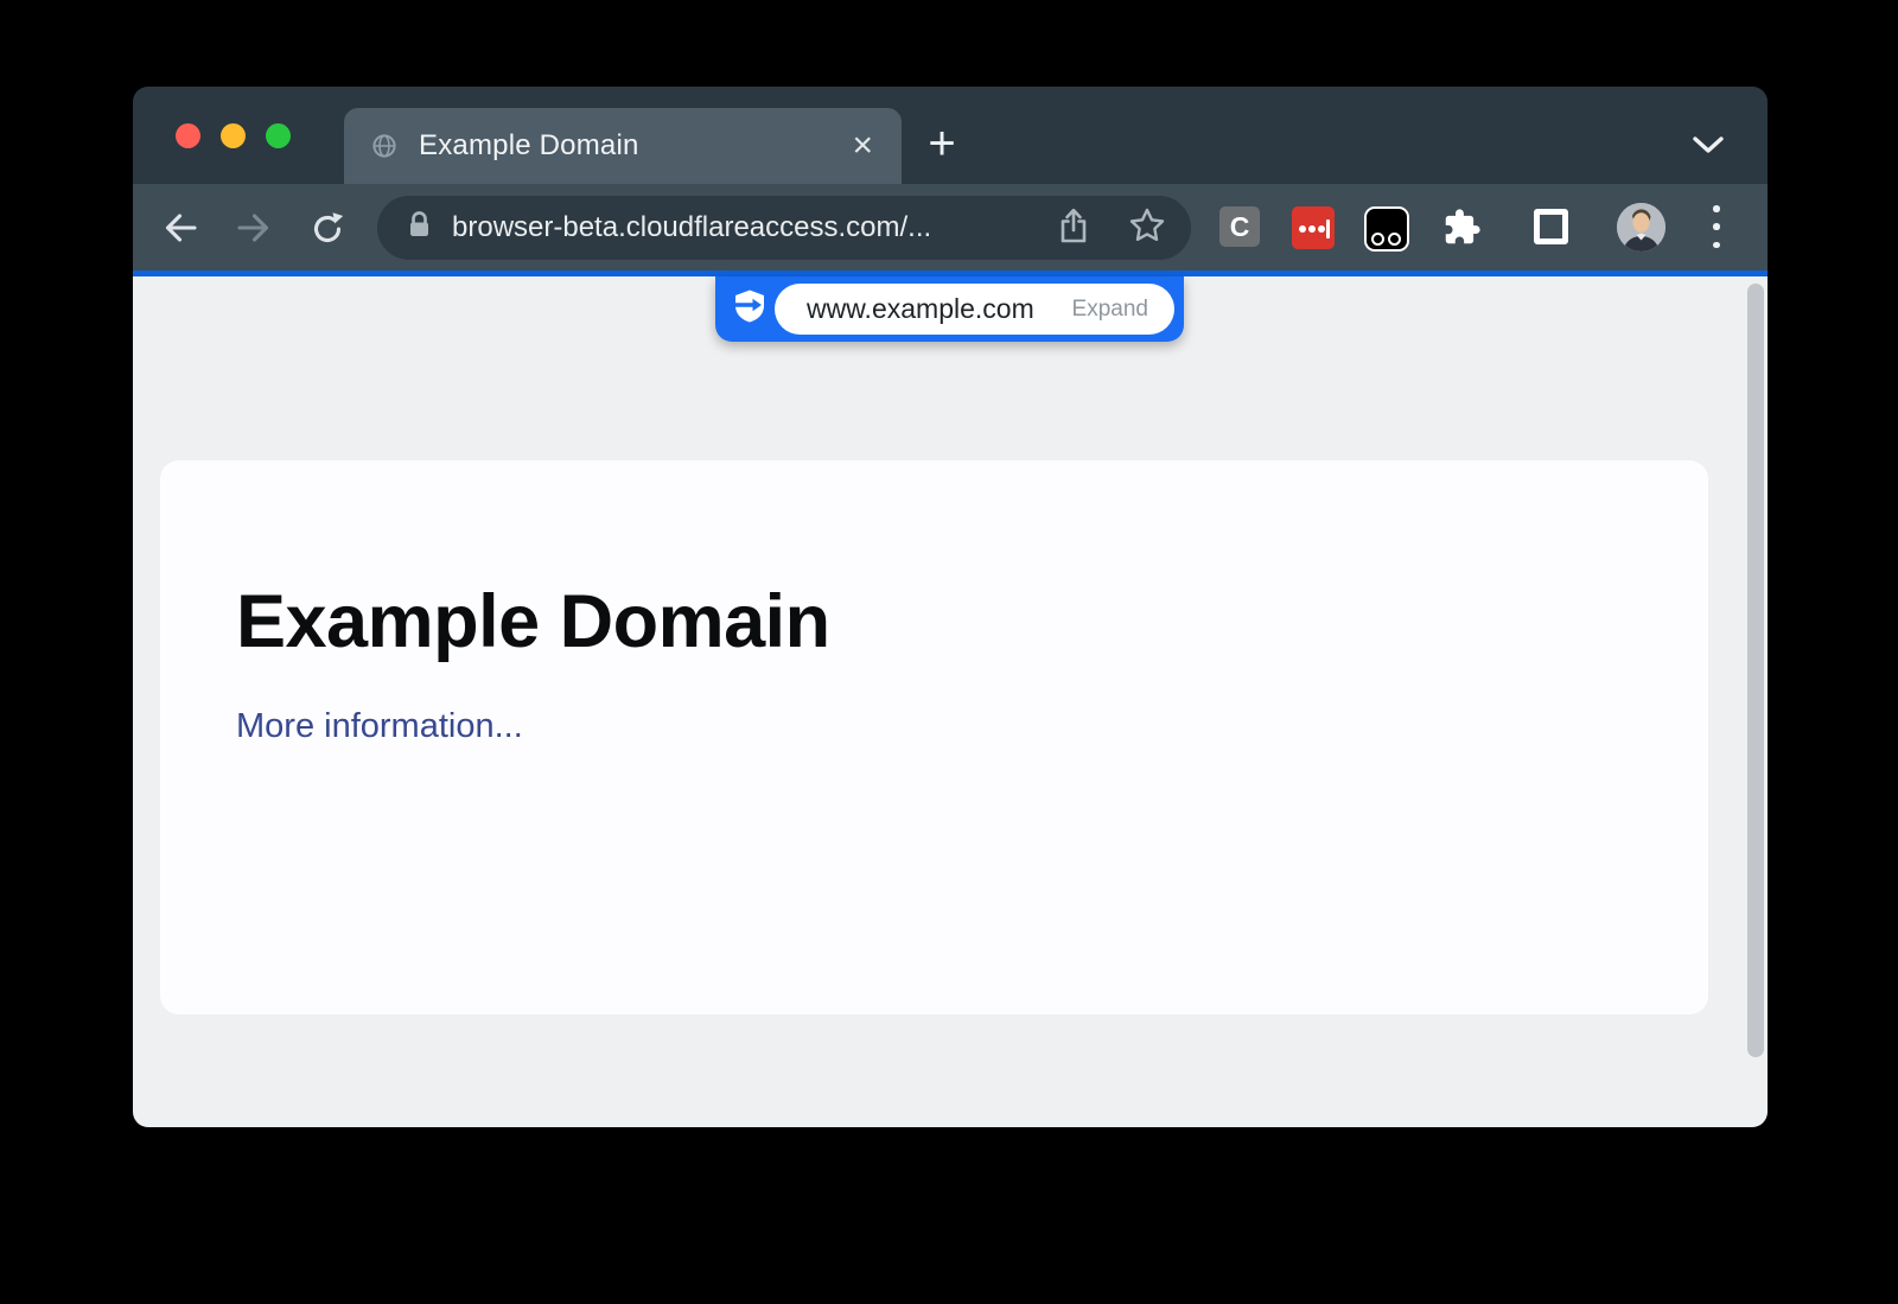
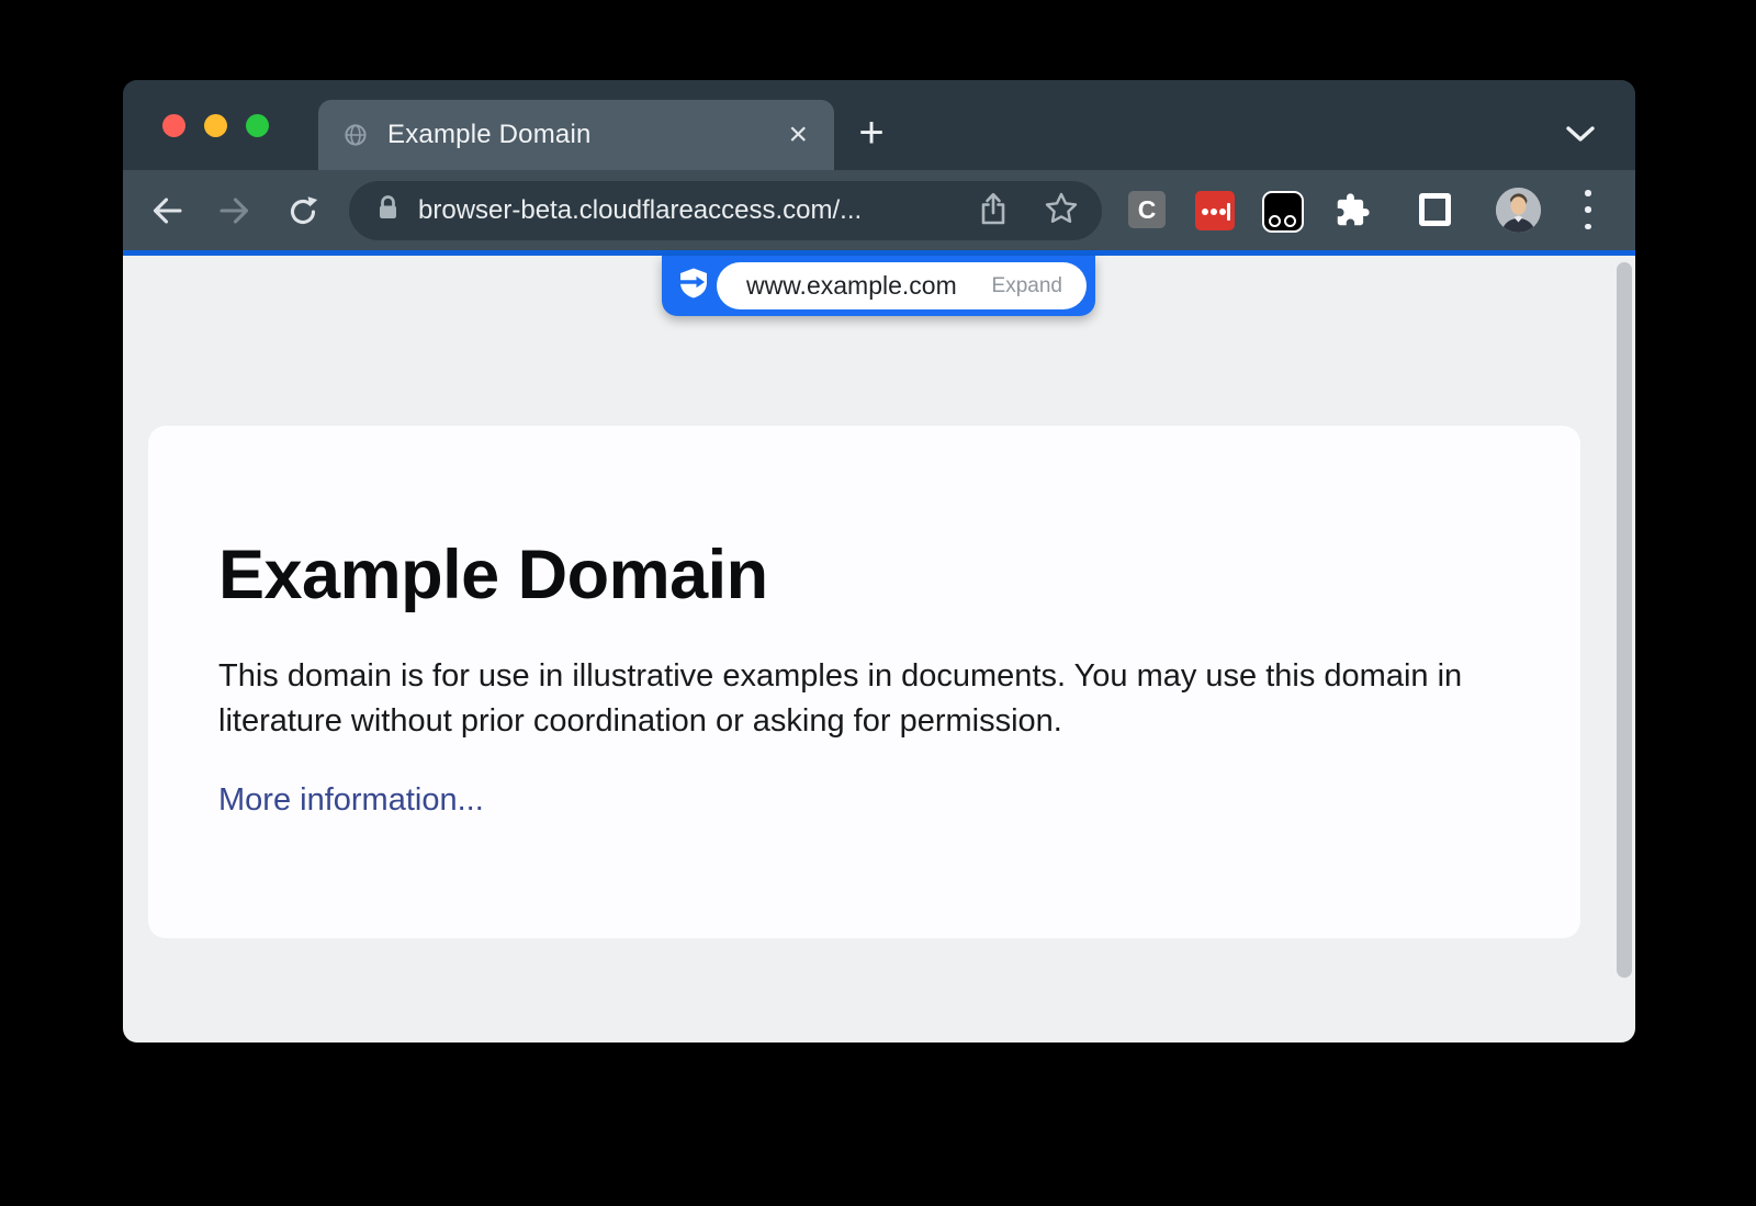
  Example Domain
  ×
  +
  browser-beta.cloudflareaccess.com/...
  C
  www.example.com
  Expand
  Example Domain
+ This domain is for use in illustrative examples in documents. You may use this domain in literature without prior coordination or asking for permission.
  More information...
